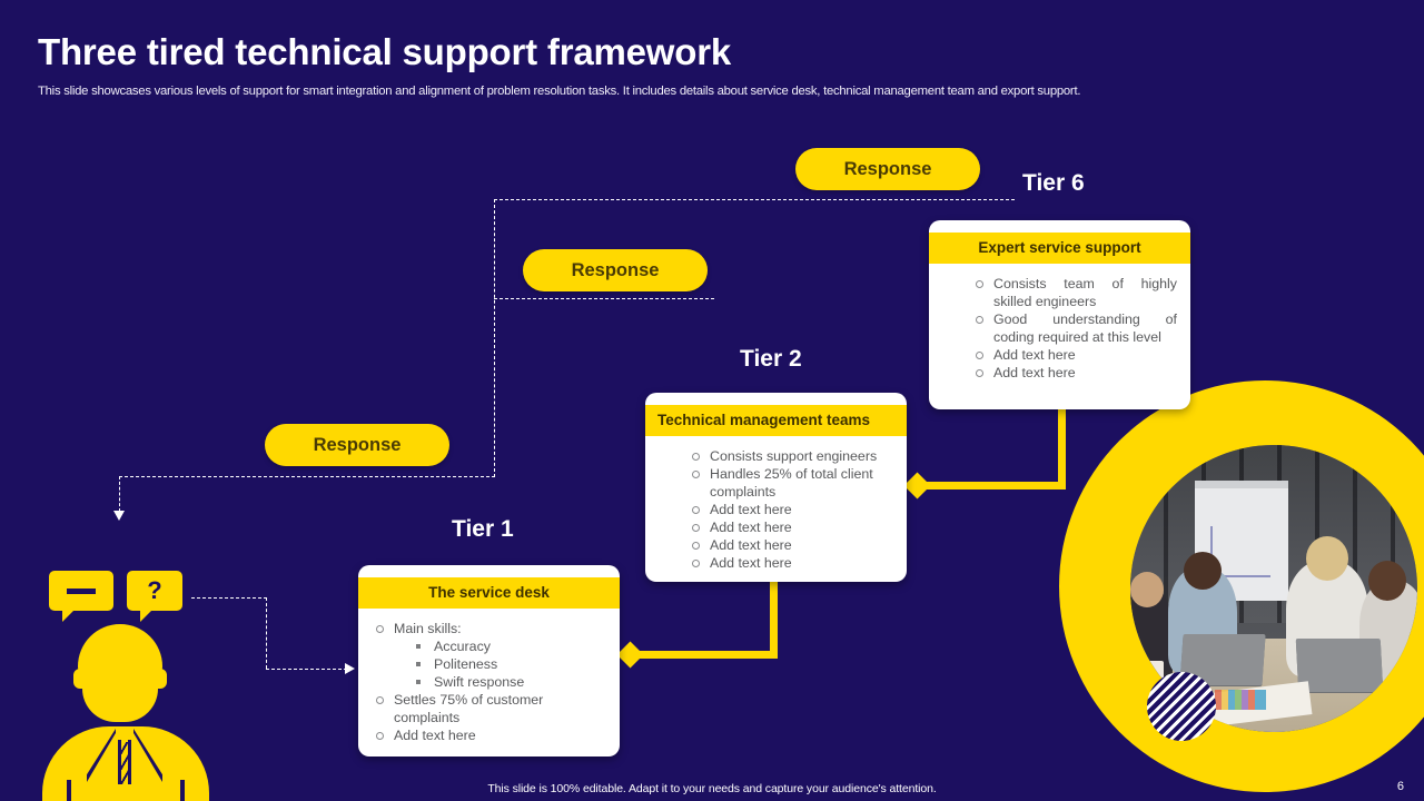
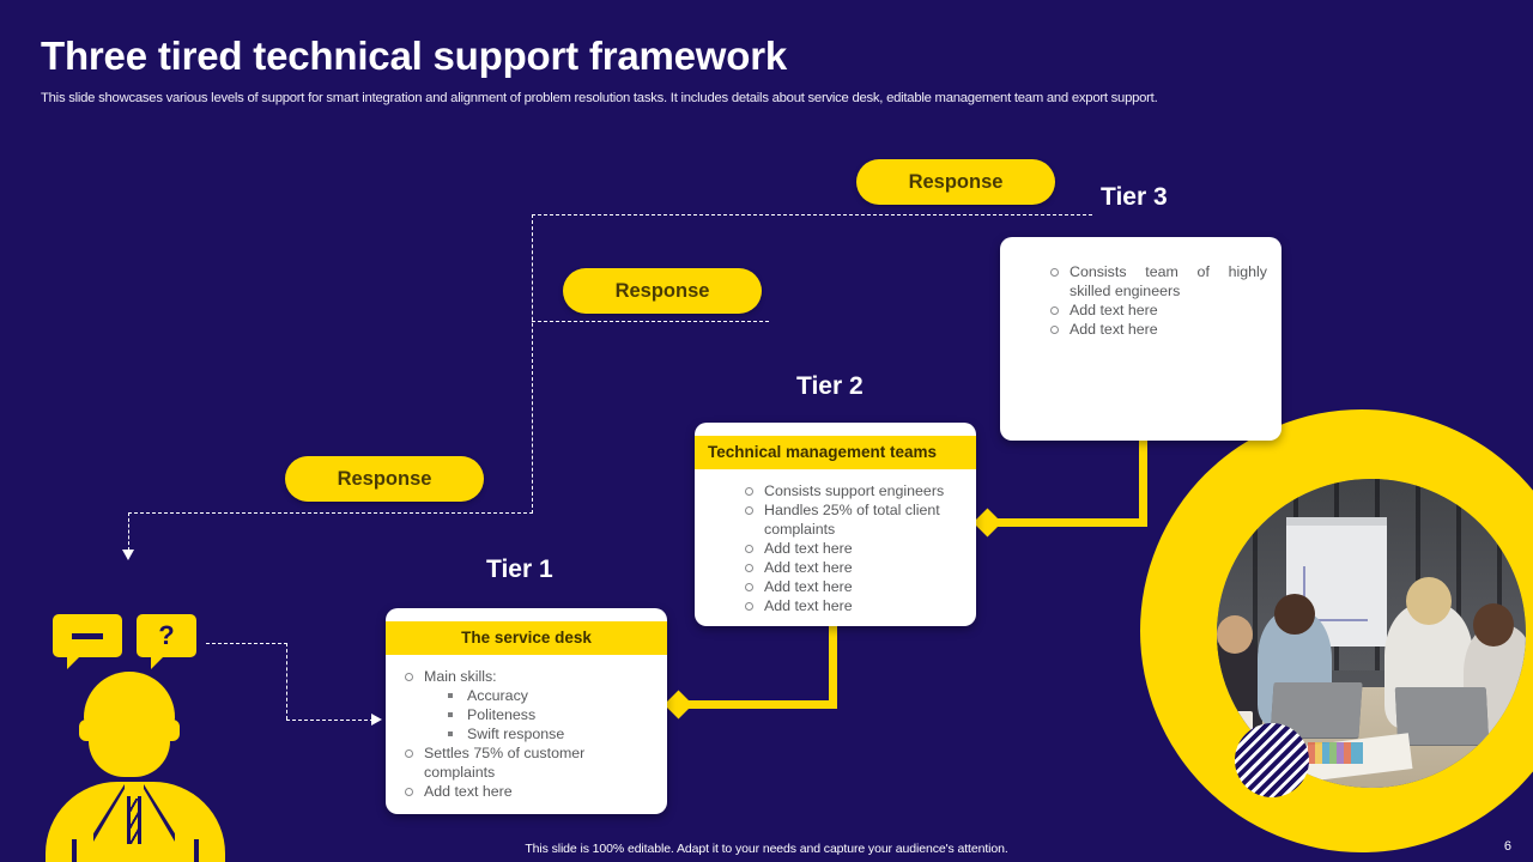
  Three tired technical support framework
- This slide showcases various levels of support for smart integration and alignment of problem resolution tasks. It includes details about service desk, technical management team and export support.
+ This slide showcases various levels of support for smart integration and alignment of problem resolution tasks. It includes details about service desk, editable management team and export support.
  Response
  Response
  Response
  Tier 1
  Tier 2
- Tier 6
+ Tier 3
  The service desk
  Main skills:
  Accuracy
  Politeness
  Swift response
  Settles 75% of customer complaints
  Add text here
  Technical management teams
  Consists support engineers
  Handles 25% of total client complaints
  Add text here
  Add text here
  Add text here
  Add text here
- Expert service support
  Consists team of highly skilled engineers
- Good understanding of coding required at this level
  Add text here
  Add text here
  ?
  This slide is 100% editable. Adapt it to your needs and capture your audience's attention.
  6
